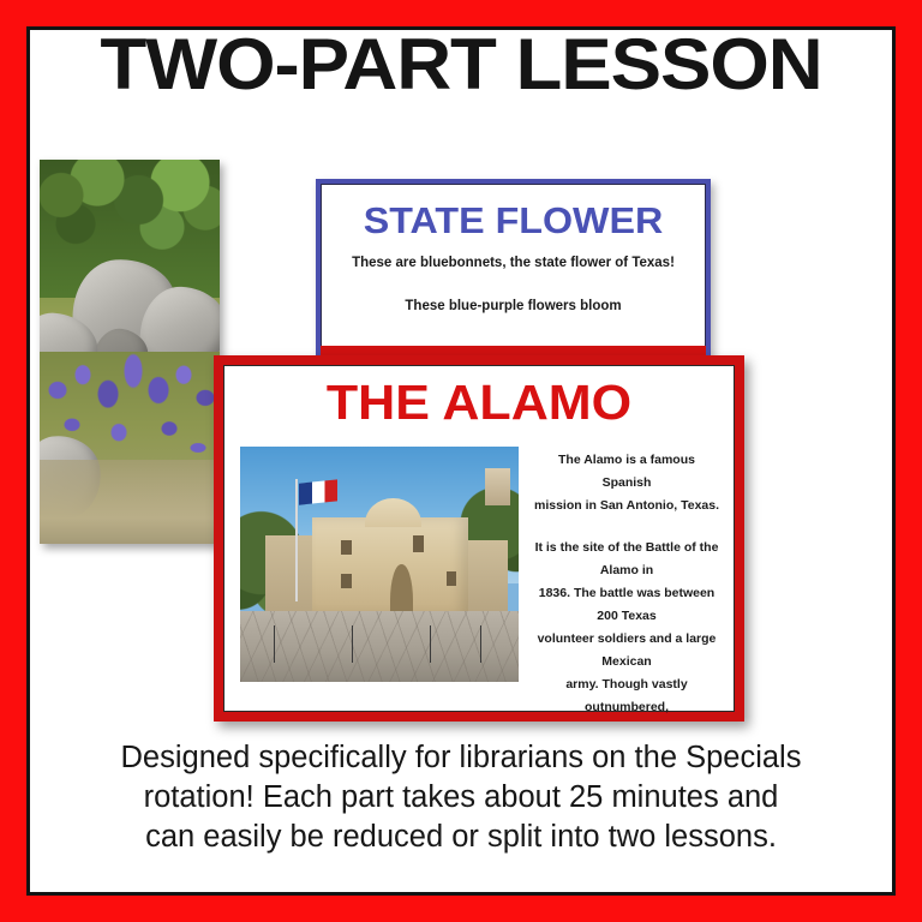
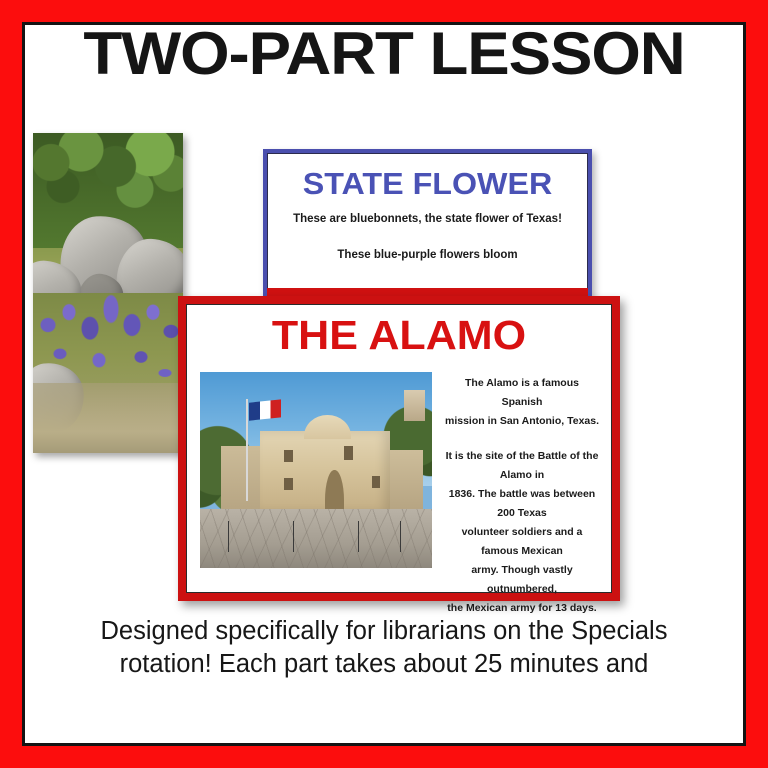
  TWO-PART LESSON
  STATE FLOWER
  These are bluebonnets, the state flower of Texas!
  These blue-purple flowers bloom
  THE ALAMO
  The Alamo is a famous Spanish
  mission in San Antonio, Texas.
  It is the site of the Battle of the Alamo in
  1836. The battle was between 200 Texas
- volunteer soldiers and a large Mexican
+ volunteer soldiers and a famous Mexican
  army. Though vastly outnumbered,
+ the Mexican army for 13 days.
  Designed specifically for librarians on the Specials
  rotation! Each part takes about 25 minutes and
- can easily be reduced or split into two lessons.
